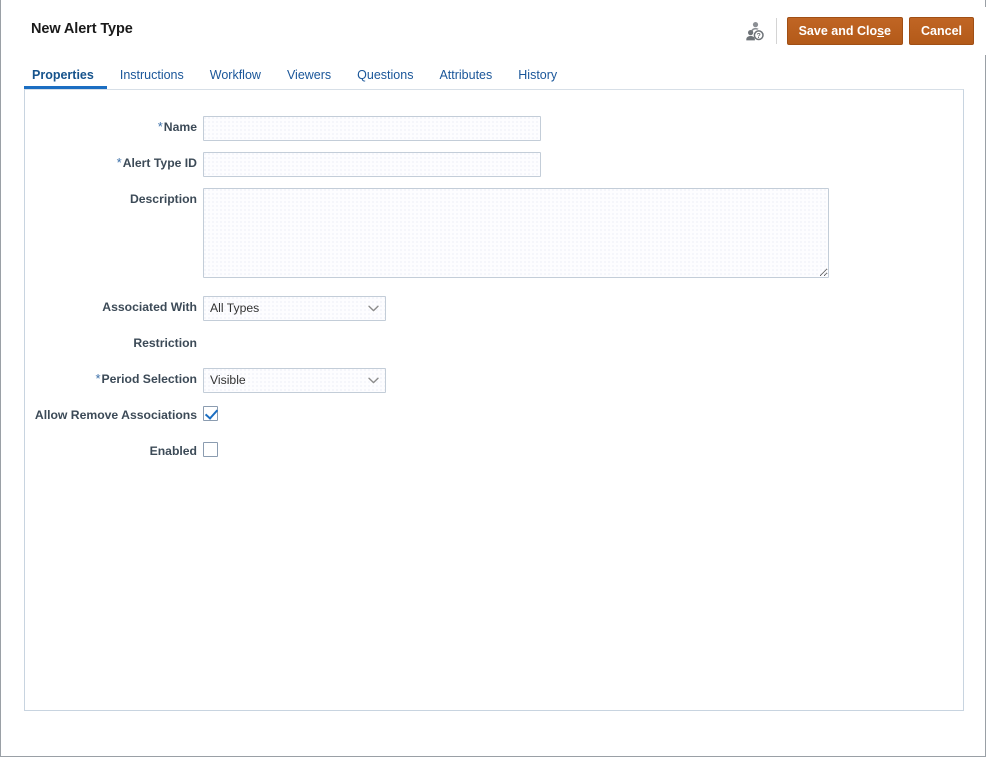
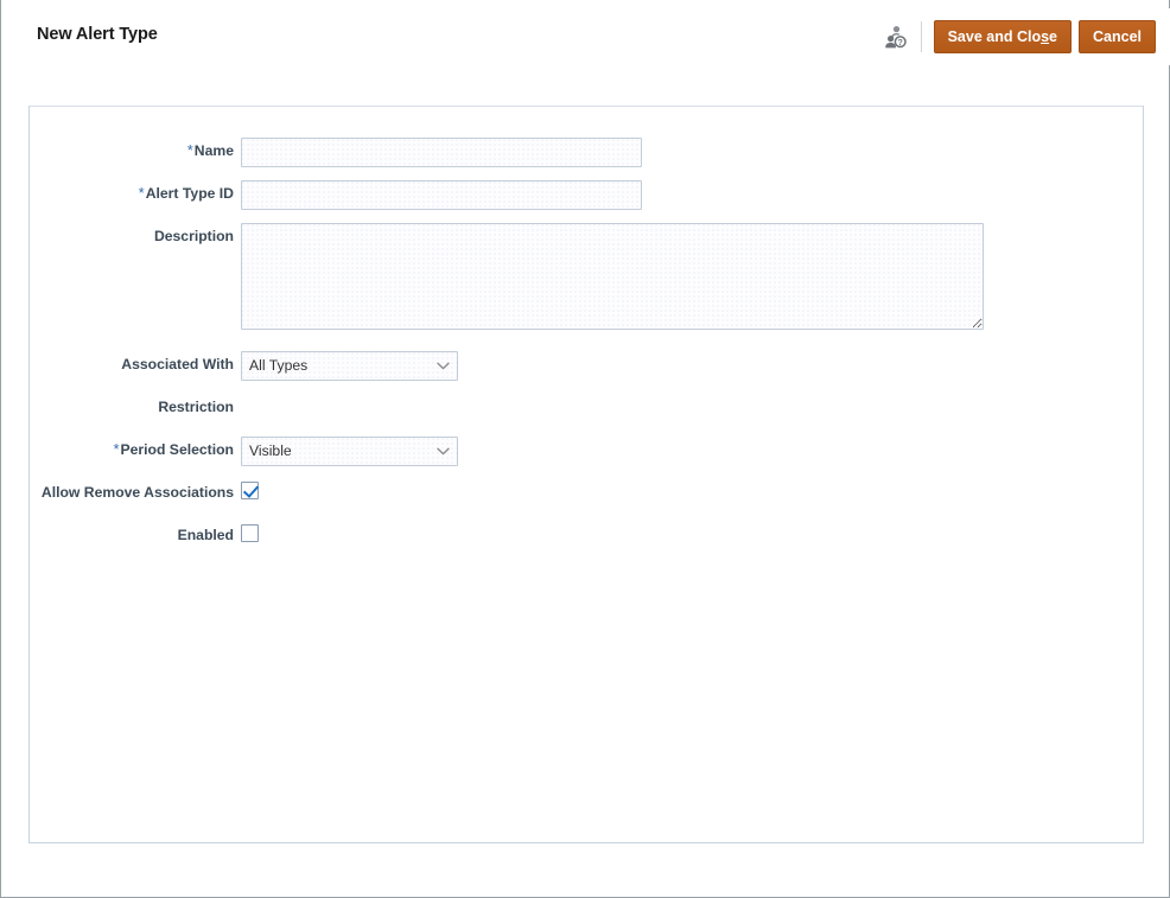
  New Alert Type
  Save and Close
  Cancel
- Properties
- Instructions
- Workflow
- Viewers
- Questions
- Attributes
- History
  *Name
  *Alert Type ID
  Description
  Associated With
  All Types
  Restriction
  *Period Selection
  Visible
  Allow Remove Associations
  Enabled
